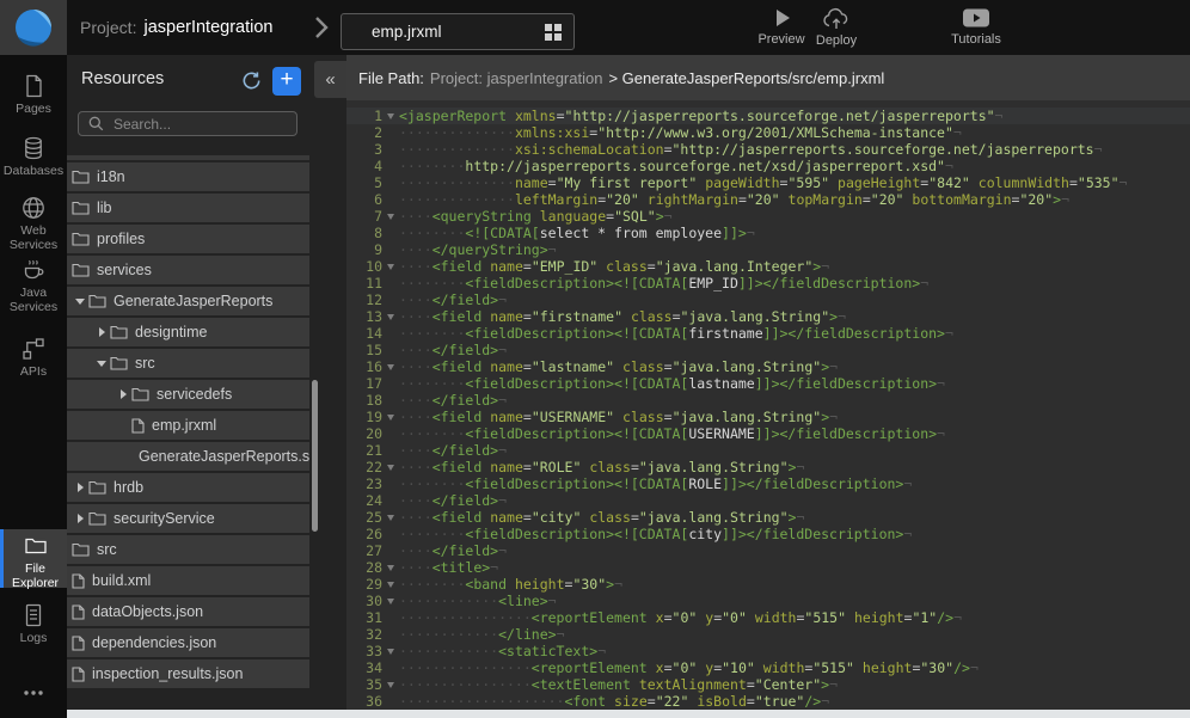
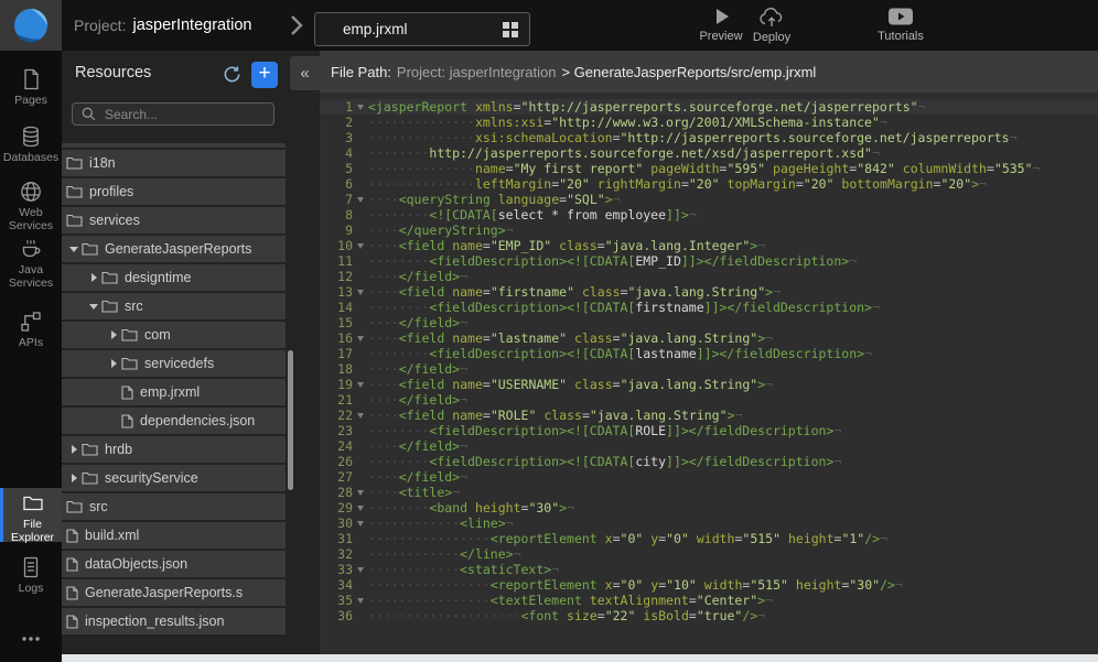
  Project:
  jasperIntegration
  emp.jrxml
  Preview
  Deploy
  Tutorials
  Pages
  Databases
  Web Services
  Java Services
  APIs
  File Explorer
  Logs
  Resources
  +
  «
  Search...
  i18n
- lib
  profiles
  services
  GenerateJasperReports
  designtime
  src
+ com
  servicedefs
  emp.jrxml
- GenerateJasperReports.s
+ dependencies.json
  hrdb
  securityService
  src
  build.xml
  dataObjects.json
- dependencies.json
+ GenerateJasperReports.s
  inspection_results.json
  File Path:
  Project: jasperIntegration
  > GenerateJasperReports/src/emp.jrxml
  1
  <jasperReport xmlns="http://jasperreports.sourceforge.net/jasperreports"¬
  2
  ··············xmlns:xsi="http://www.w3.org/2001/XMLSchema-instance"¬
  3
  ··············xsi:schemaLocation="http://jasperreports.sourceforge.net/jasperreports¬
  4
  ········http://jasperreports.sourceforge.net/xsd/jasperreport.xsd"¬
  5
  ··············name="My first report" pageWidth="595" pageHeight="842" columnWidth="535"¬
  6
  ··············leftMargin="20" rightMargin="20" topMargin="20" bottomMargin="20">¬
  7
  ····<queryString language="SQL">¬
  8
  ········<![CDATA[select * from employee]]>¬
  9
  ····</queryString>¬
  10
  ····<field name="EMP_ID" class="java.lang.Integer">¬
  11
  ········<fieldDescription><![CDATA[EMP_ID]]></fieldDescription>¬
  12
  ····</field>¬
  13
  ····<field name="firstname" class="java.lang.String">¬
  14
  ········<fieldDescription><![CDATA[firstname]]></fieldDescription>¬
  15
  ····</field>¬
  16
  ····<field name="lastname" class="java.lang.String">¬
  17
  ········<fieldDescription><![CDATA[lastname]]></fieldDescription>¬
  18
  ····</field>¬
  19
  ····<field name="USERNAME" class="java.lang.String">¬
- 20
- ········<fieldDescription><![CDATA[USERNAME]]></fieldDescription>¬
  21
  ····</field>¬
  22
  ····<field name="ROLE" class="java.lang.String">¬
  23
  ········<fieldDescription><![CDATA[ROLE]]></fieldDescription>¬
  24
  ····</field>¬
- 25
- ····<field name="city" class="java.lang.String">¬
  26
  ········<fieldDescription><![CDATA[city]]></fieldDescription>¬
  27
  ····</field>¬
  28
  ····<title>¬
  29
  ········<band height="30">¬
  30
  ············<line>¬
  31
  ················<reportElement x="0" y="0" width="515" height="1"/>¬
  32
  ············</line>¬
  33
  ············<staticText>¬
  34
  ················<reportElement x="0" y="10" width="515" height="30"/>¬
  35
  ················<textElement textAlignment="Center">¬
  36
  ····················<font size="22" isBold="true"/>¬
